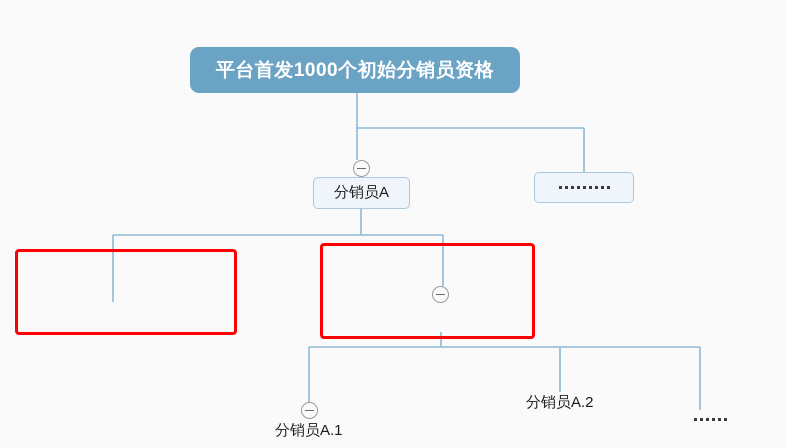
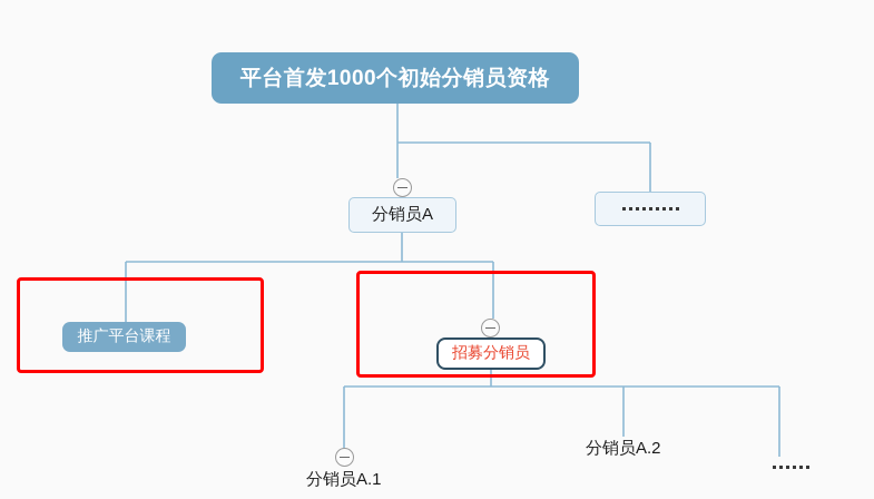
  平台首发1000个初始分销员资格
  分销员A
+ 推广平台课程
+ 招募分销员
  分销员A.1
  分销员A.2
